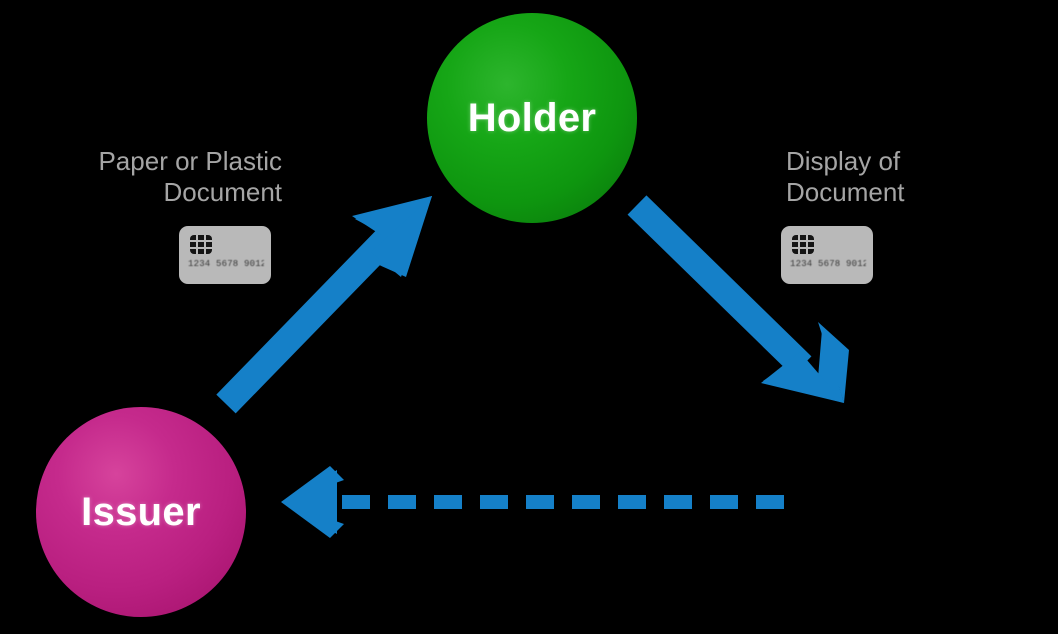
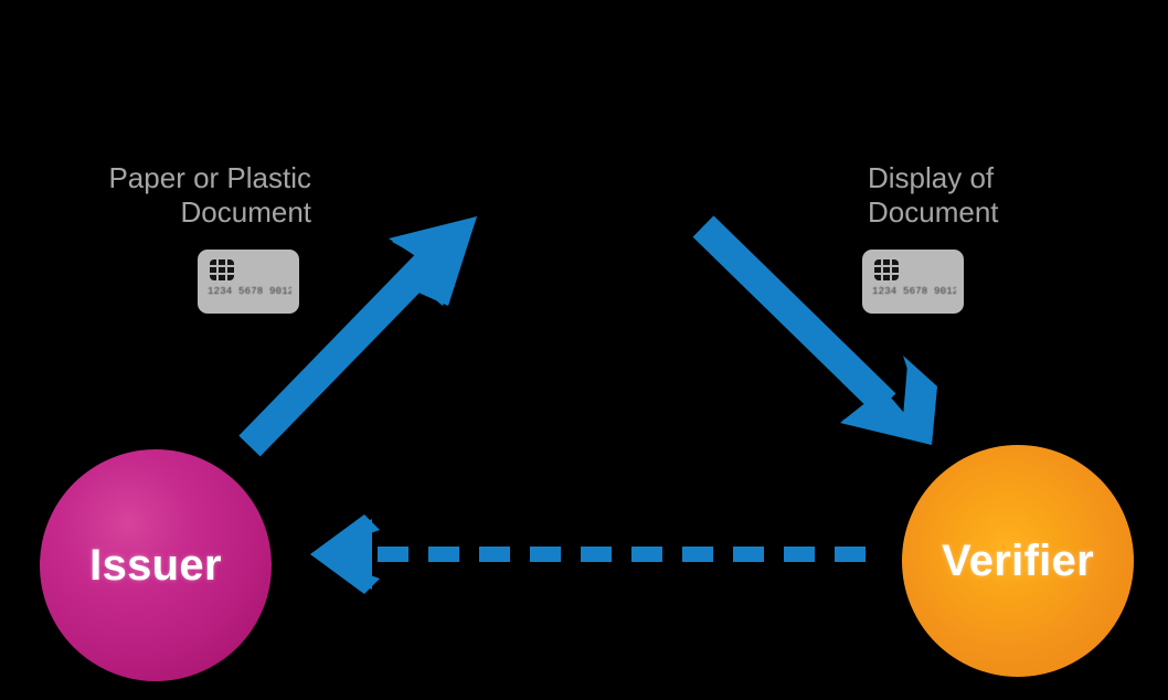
- Holder
  Issuer
+ Verifier
  Paper or Plastic
  Document
  Display of
  Document
  1234 5678 9012
  1234 5678 9012
